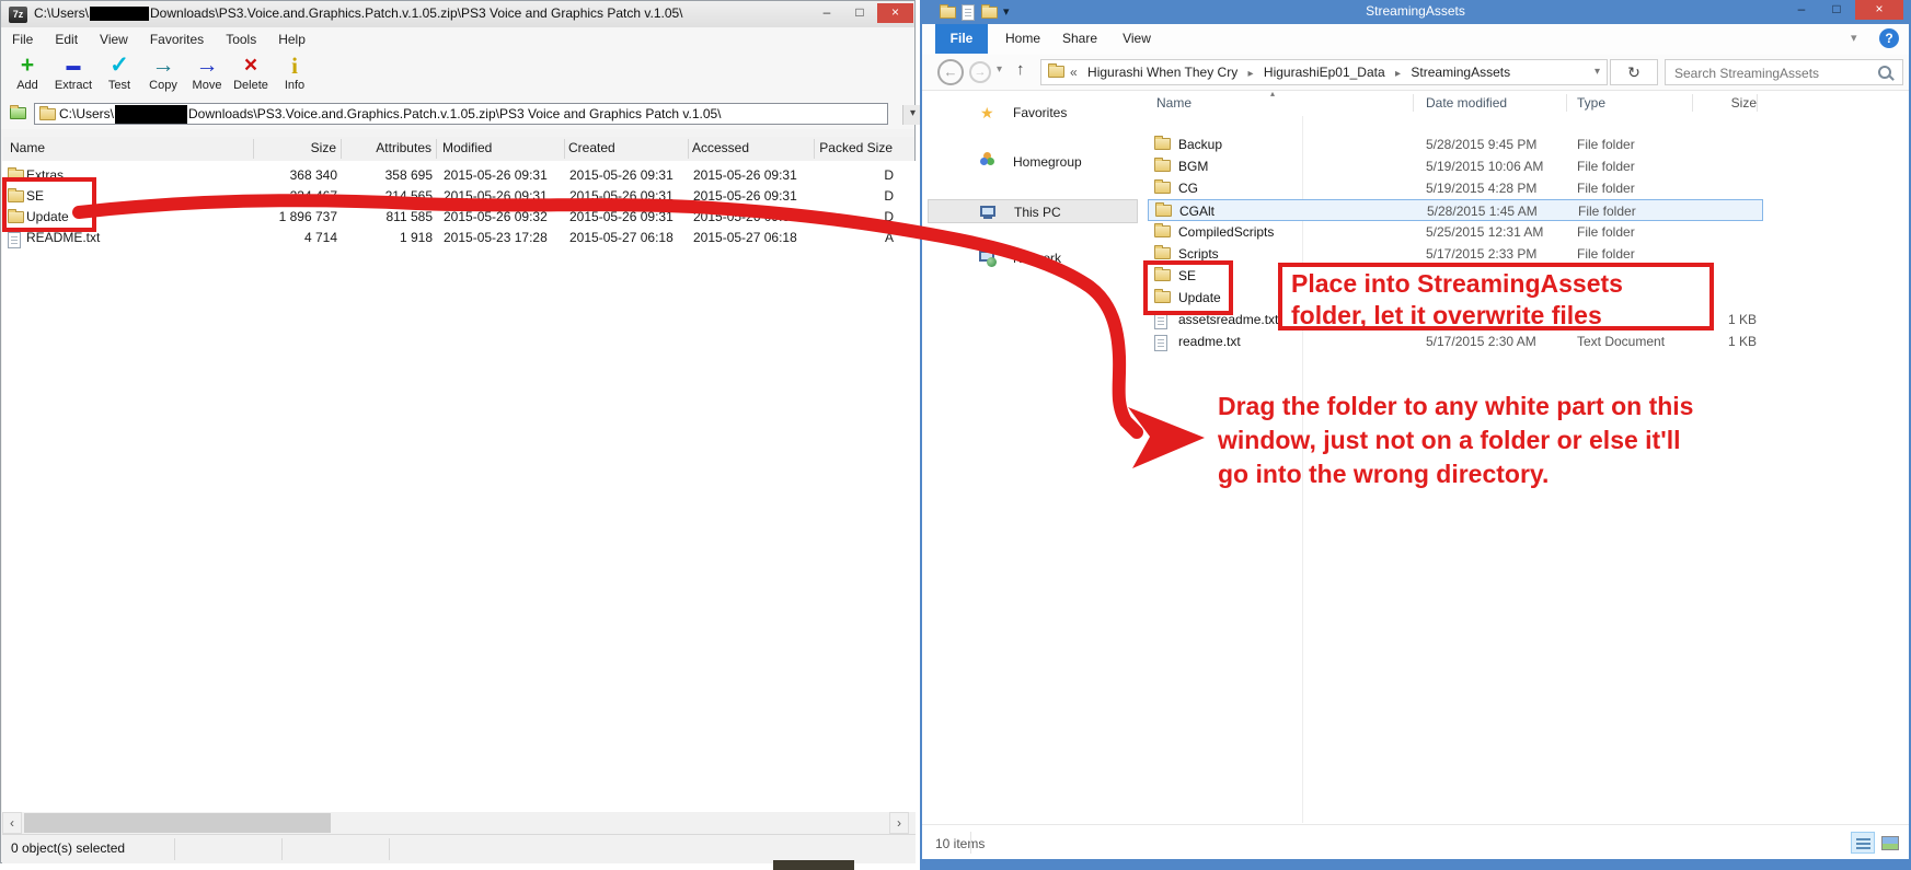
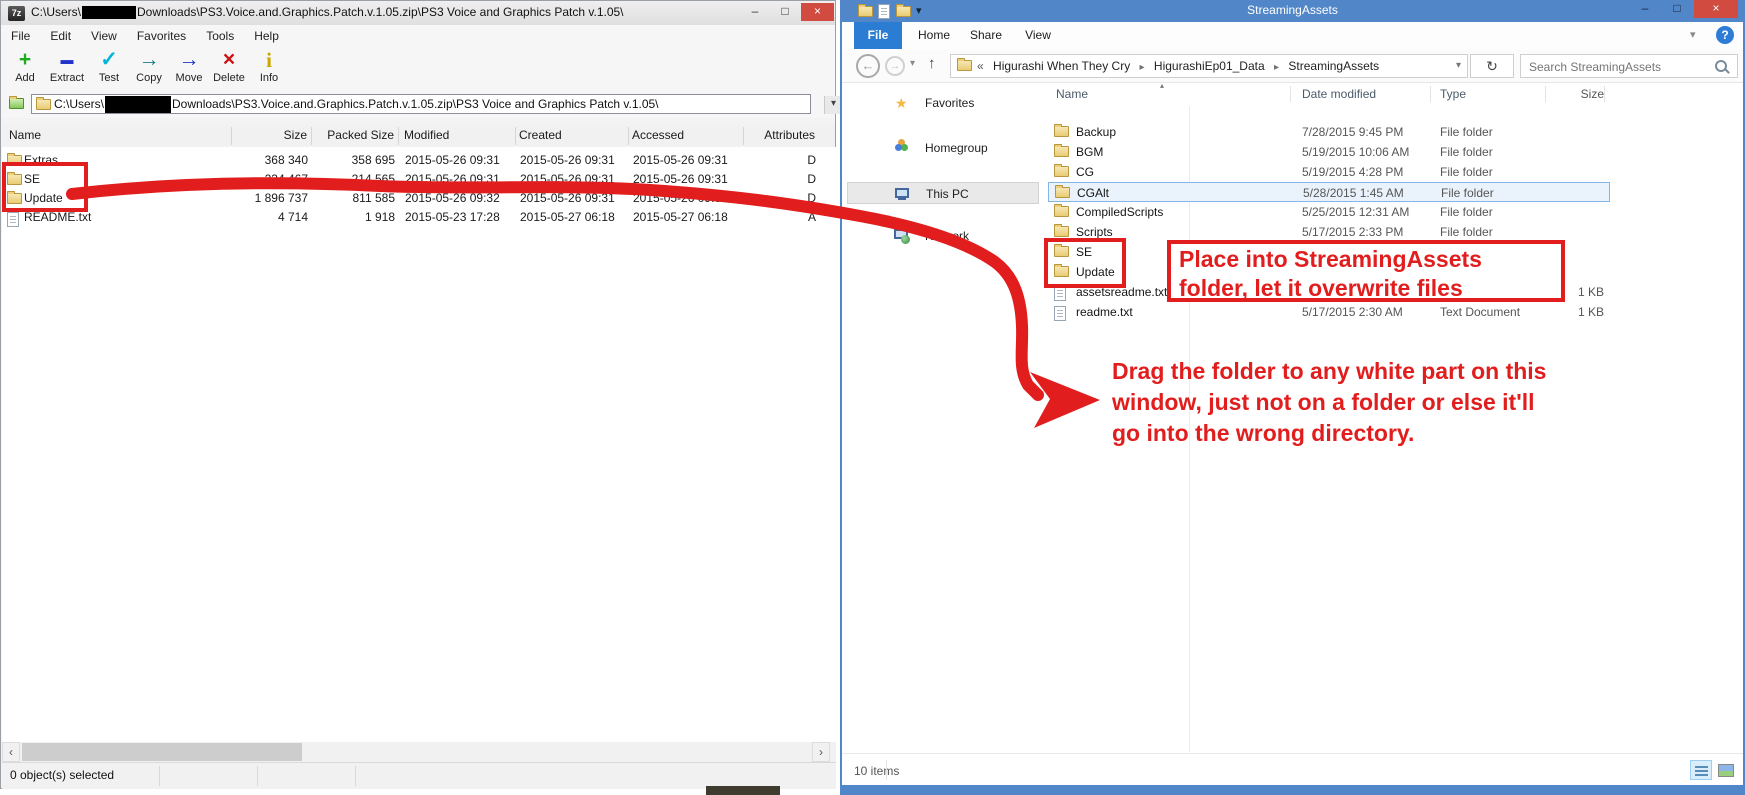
  7z
  C:\Users\ Downloads\PS3.Voice.and.Graphics.Patch.v.1.05.zip\PS3 Voice and Graphics Patch v.1.05\
  –
  □
  ×
  File
  Edit
  View
  Favorites
  Tools
  Help
  +
  Add
  ▬
  Extract
  ✓
  Test
  →
  Copy
  →
  Move
  ×
  Delete
  i
  Info
  C:\Users\ Downloads\PS3.Voice.and.Graphics.Patch.v.1.05.zip\PS3 Voice and Graphics Patch v.1.05\
  ▾
  Name
  Size
- Attributes
+ Packed Size
  Modified
  Created
  Accessed
- Packed Size
+ Attributes
  Extras
  368 340
  358 695
  2015-05-26 09:31
  2015-05-26 09:31
  2015-05-26 09:31
  D
  SE
  14 565
  2015-05-26 09:31
  2015-05-26 09:31
  2015-05-26 09:31
  D
  Update
  1 896 737
  811 585
  2015-05-26 09:32
  2015-05-26 09:31
  D
  README.txt
  4 714
  1 918
  2015-05-23 17:28
  2015-05-27 06:18
  2015-05-27 06:18
  A
  ‹
  ›
  0 object(s) selected
  ▾
  StreamingAssets
  –
  □
  ×
  File
  Home
  Share
  View
  ▾
  ?
  ←
  →
  ▾
  ↑
  « Higurashi When They Cry ▸ HigurashiEp01_Data ▸ StreamingAssets
  ▾
  ↻
  Search StreamingAssets
  ★
  Favorites
  Homegroup
  This PC
  ▴
  Name
  Date modified
  Type
  Size
  Backup
- 5/28/2015 9:45 PM
+ 7/28/2015 9:45 PM
  File folder
  BGM
  5/19/2015 10:06 AM
  File folder
  CG
  5/19/2015 4:28 PM
  File folder
  CGAlt
  5/28/2015 1:45 AM
  File folder
  CompiledScripts
  5/25/2015 12:31 AM
  File folder
  Scripts
  5/17/2015 2:33 PM
  File folder
  SE
  Update
  assetsreadme.txt
  1 KB
  readme.txt
  5/17/2015 2:30 AM
  Text Document
  1 KB
  10 items
  Place into StreamingAssets
  folder, let it overwrite files
  Drag the folder to any white part on this
  window, just not on a folder or else it'll
  go into the wrong directory.
